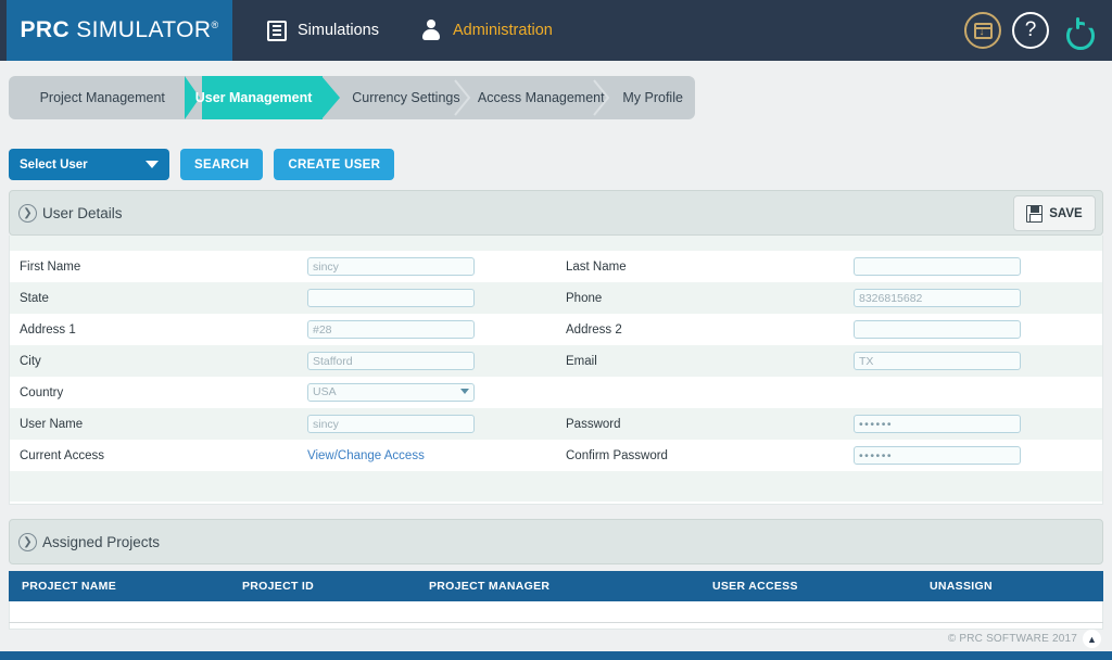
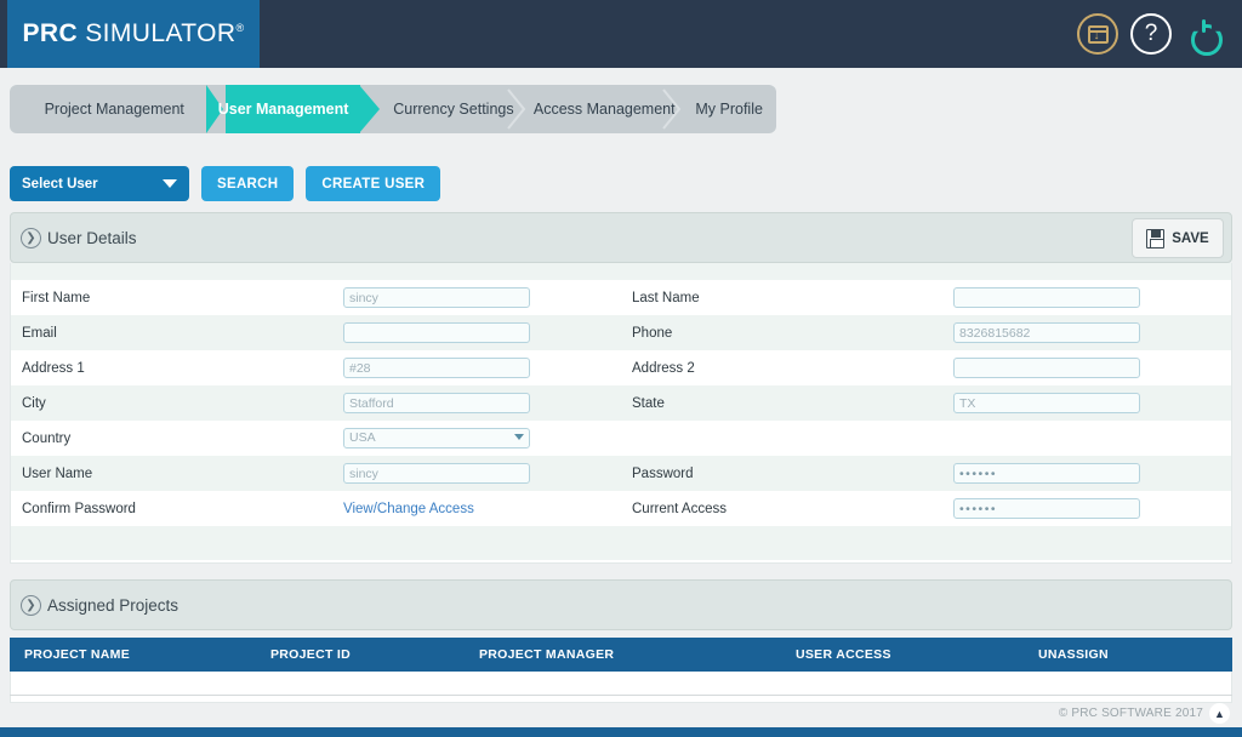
  PRC SIMULATOR®
- Simulations
- Administration
  ?
  Project Management
  User Management
  Currency Settings
  Access Management
  My Profile
  Select User
  SEARCH
  CREATE USER
  ❯
  User Details
  SAVE
  First Name
  sincy
  Last Name
- State
+ Email
  Phone
  8326815682
  Address 1
  #28
  Address 2
  City
  Stafford
- Email
+ State
  TX
  Country
  USA
  User Name
  sincy
  Password
  ••••••
- Current Access
+ Confirm Password
  View/Change Access
- Confirm Password
+ Current Access
  ••••••
  ❯
  Assigned Projects
  PROJECT NAME
  PROJECT ID
  PROJECT MANAGER
  USER ACCESS
  UNASSIGN
  © PRC SOFTWARE 2017
  ▲
